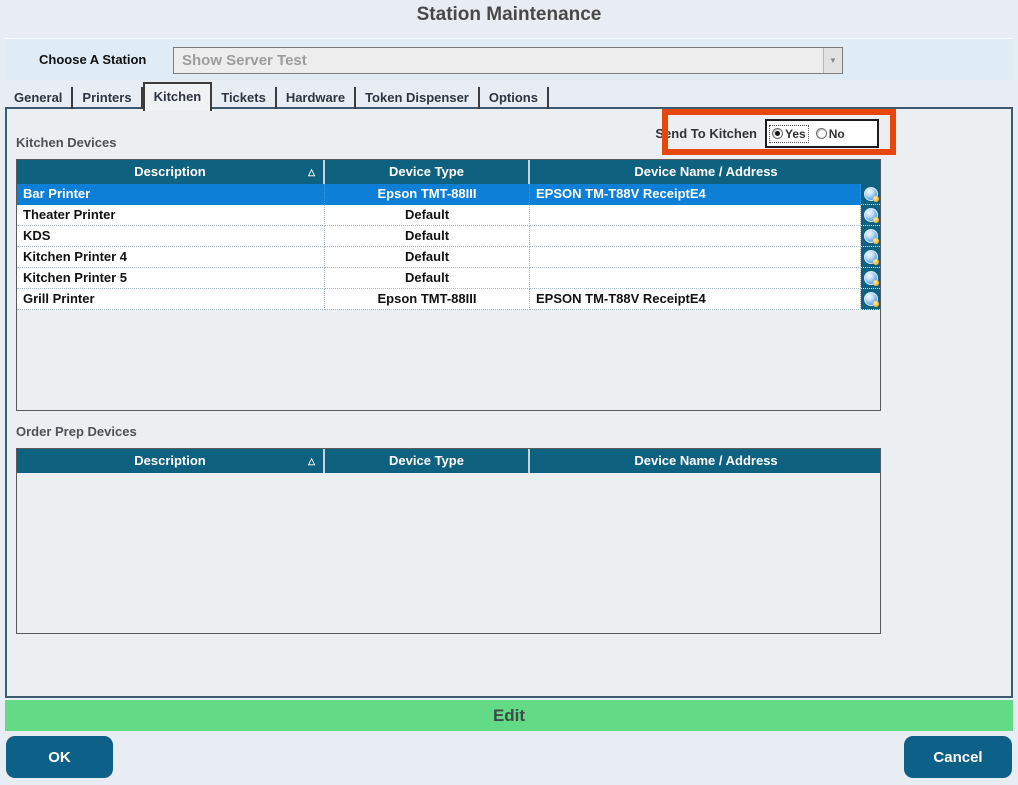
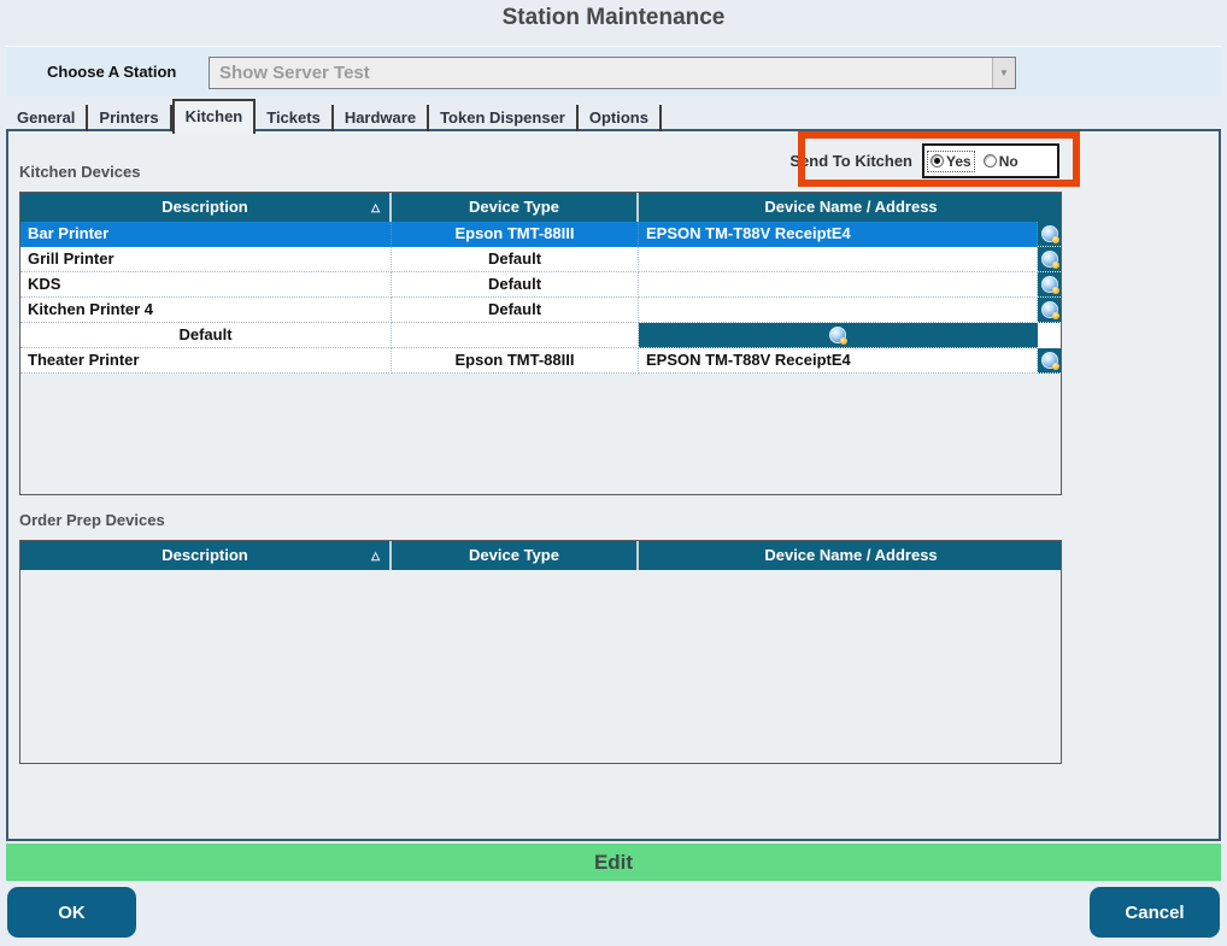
  Station Maintenance
  Choose A Station
  Show Server Test
  General
  Printers
  Kitchen
  Tickets
  Hardware
  Token Dispenser
  Options
  Send To Kitchen
  Yes
  No
  Kitchen Devices
  Description
  Device Type
  Device Name / Address
  Bar Printer
  Epson TMT-88III
  EPSON TM-T88V ReceiptE4
- Theater Printer
+ Grill Printer
  Default
  KDS
  Default
  Kitchen Printer 4
  Default
- Kitchen Printer 5
  Default
- Grill Printer
+ Theater Printer
  Epson TMT-88III
  EPSON TM-T88V ReceiptE4
  Order Prep Devices
  Description
  Device Type
  Device Name / Address
  Edit
  OK
  Cancel
